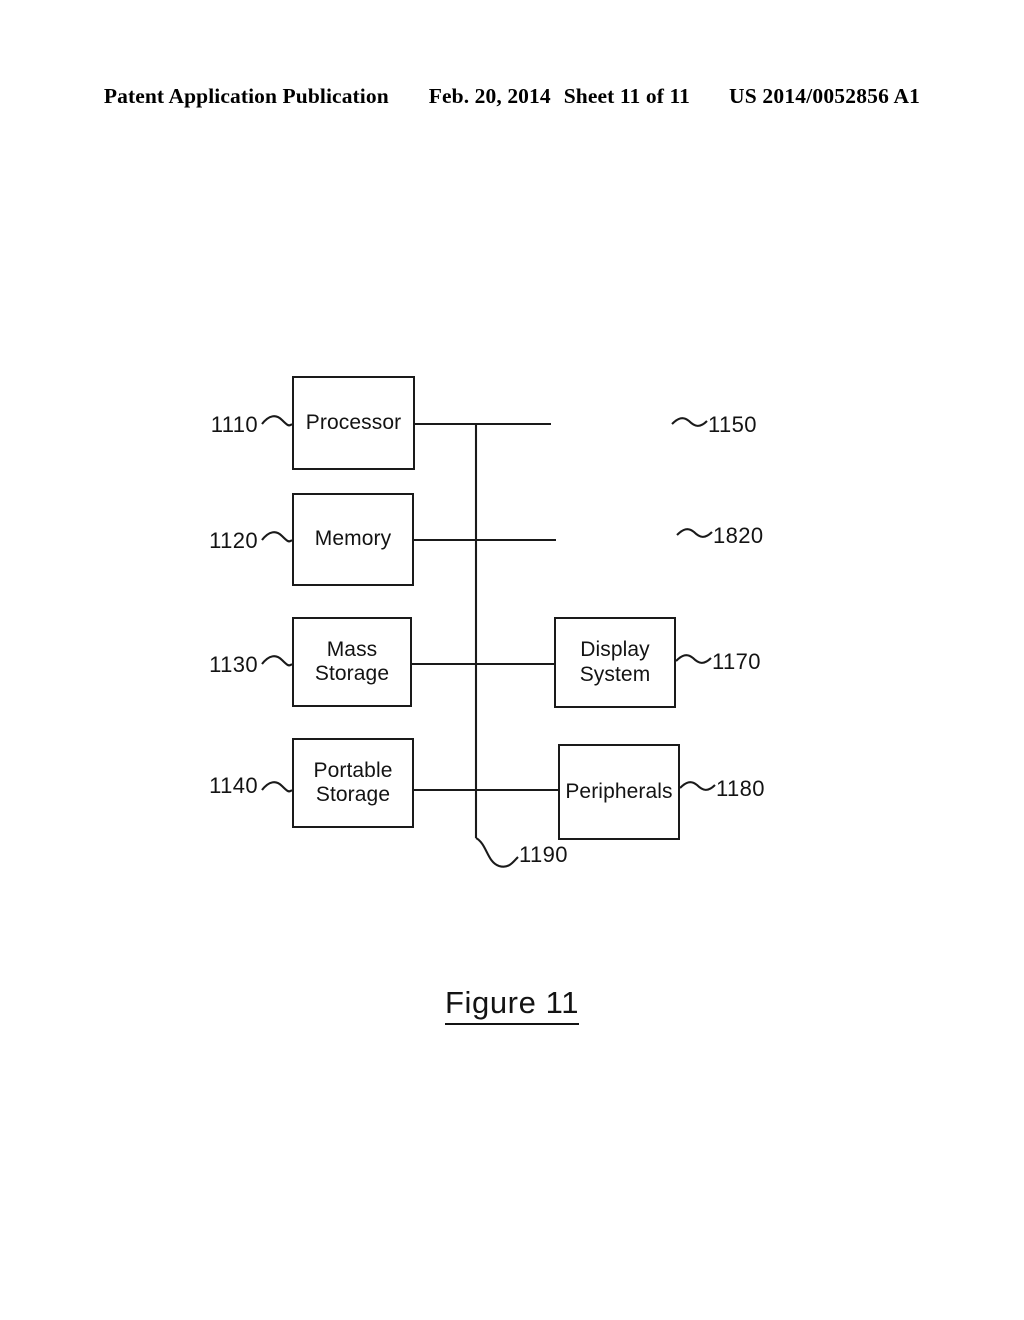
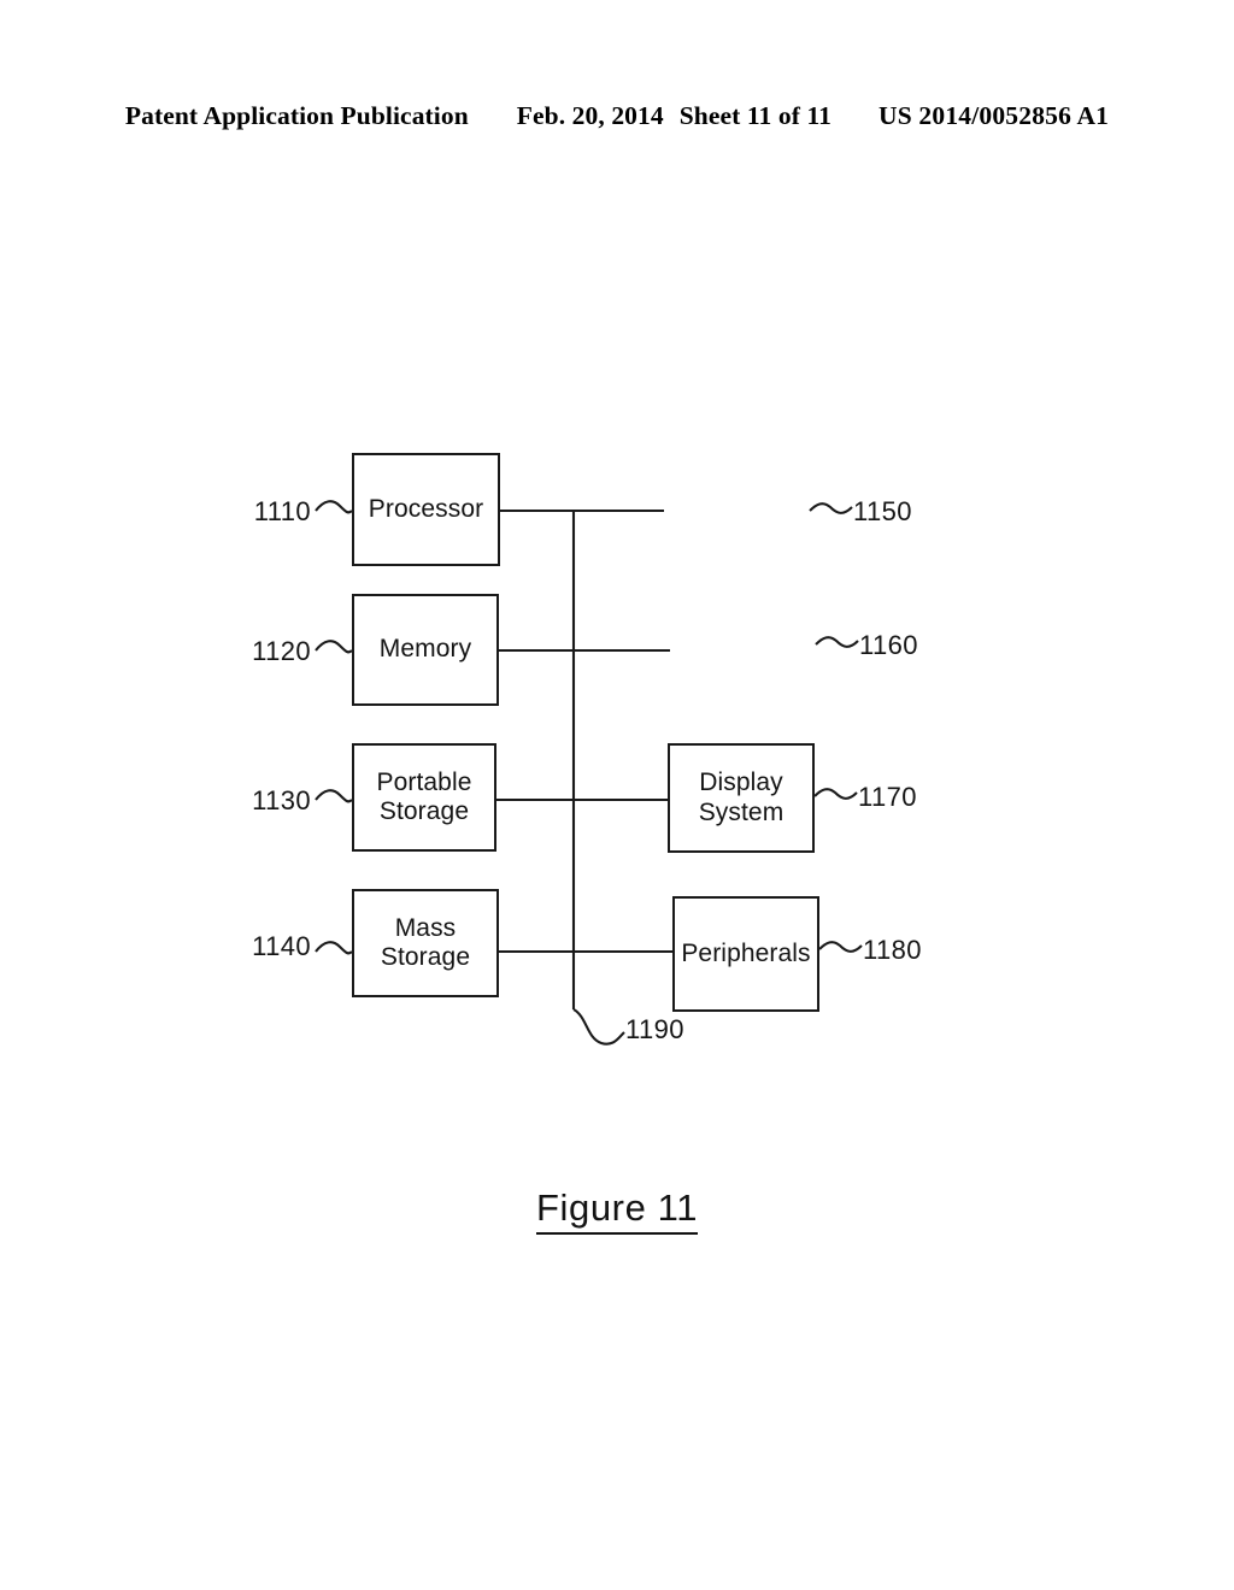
  Patent Application Publication
  Feb. 20, 2014
  Sheet 11 of 11
  US 2014/0052856 A1
  Processor
  Memory
- Mass
+ Portable
  Storage
- Portable
+ Mass
  Storage
  Display
  System
  Peripherals
  1110
  1120
  1130
  1140
  1150
- 1820
+ 1160
  1170
  1180
  1190
  Figure 11
